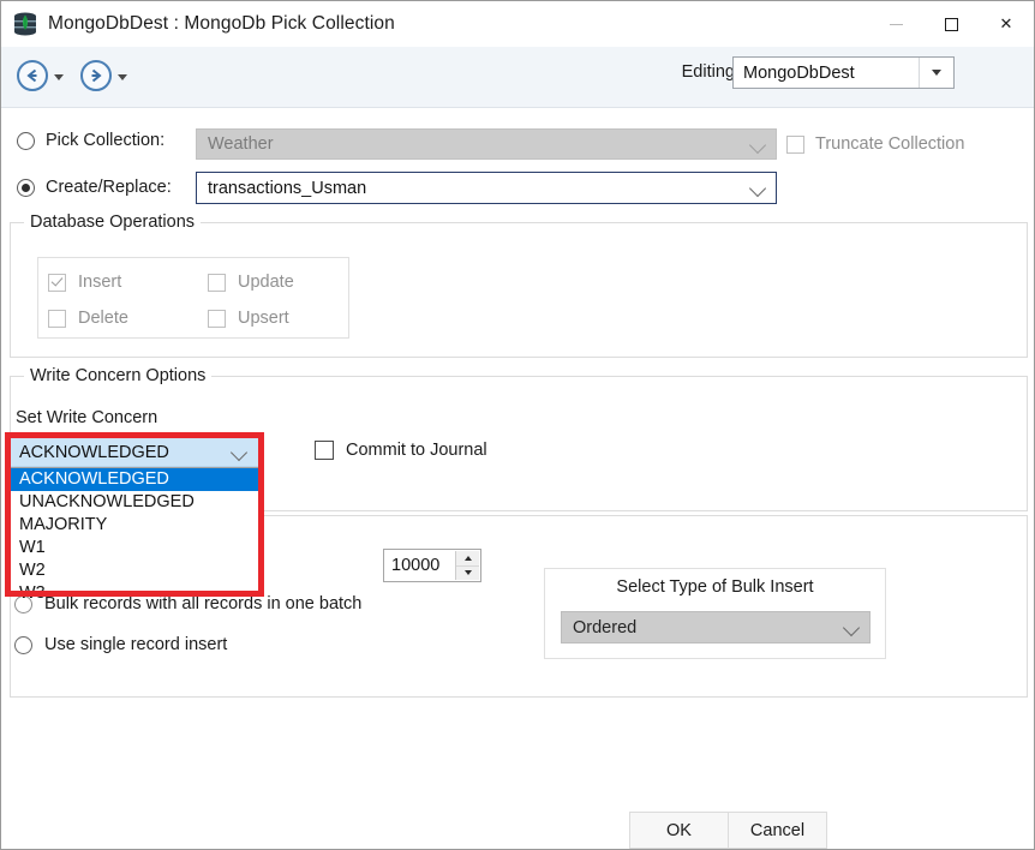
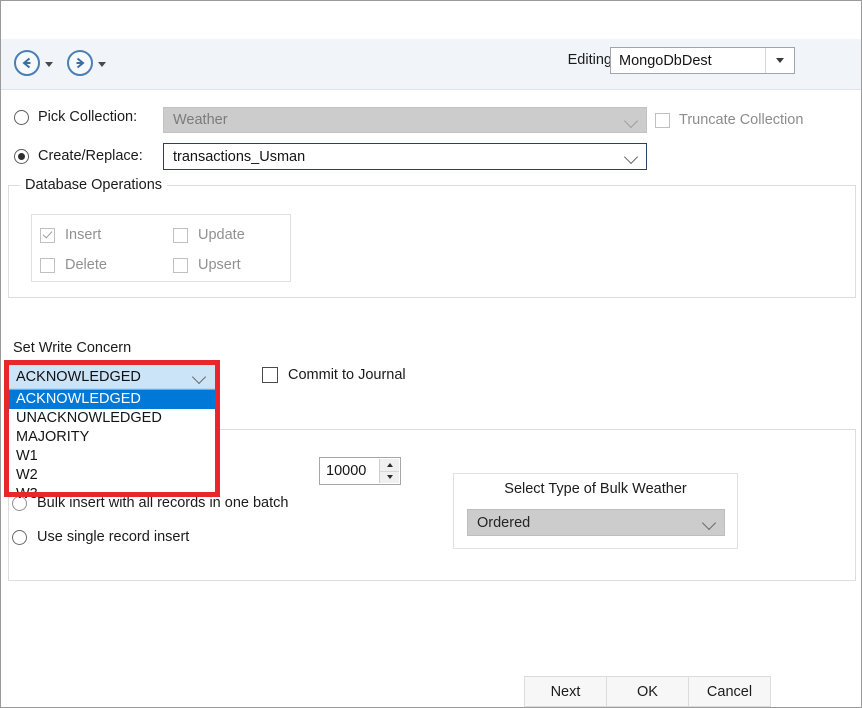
- MongoDbDest : MongoDb Pick Collection
- ✕
  Editing
  MongoDbDest
  Pick Collection:
  Weather
  Truncate Collection
  Create/Replace:
  transactions_Usman
  Database Operations
  Insert
  Update
  Delete
  Upsert
- Write Concern Options
  Set Write Concern
  ACKNOWLEDGED
  ACKNOWLEDGED
  UNACKNOWLEDGED
  MAJORITY
  W1
  W2
  W3
  Commit to Journal
  10000
- Bulk records with all records in one batch
+ Bulk insert with all records in one batch
  Use single record insert
- Select Type of Bulk Insert
+ Select Type of Bulk Weather
  Ordered
+ Next
  OK
  Cancel
